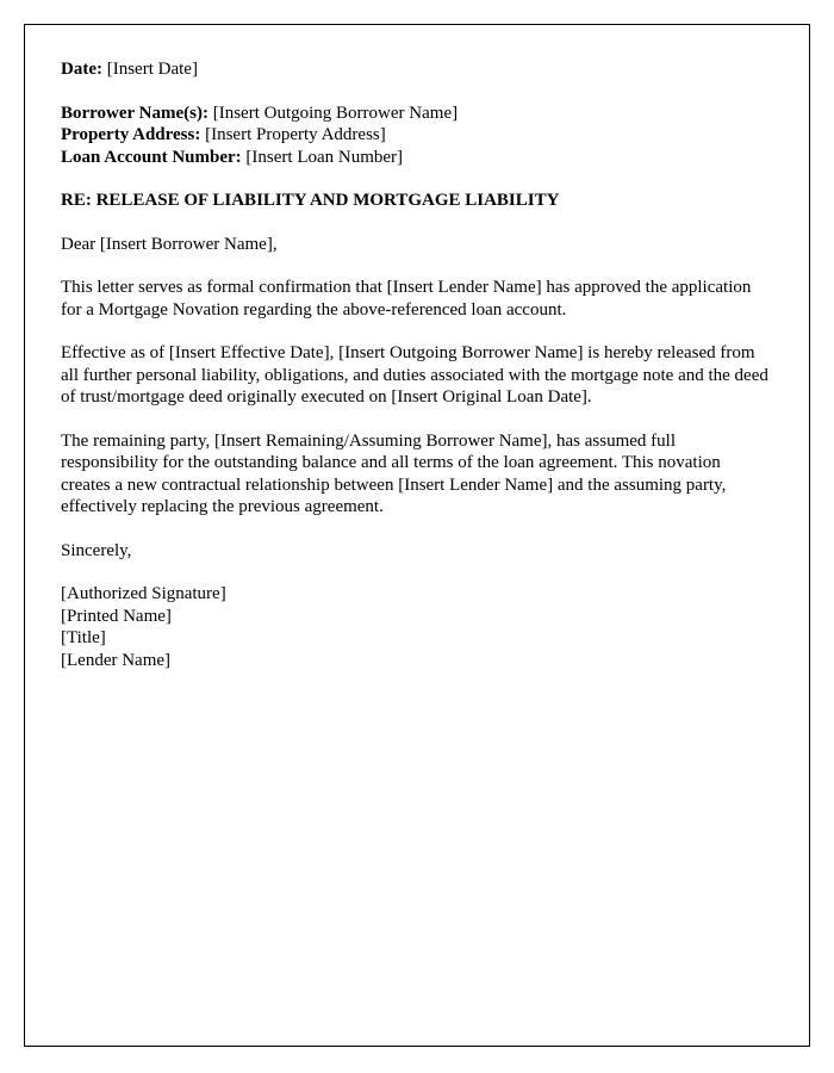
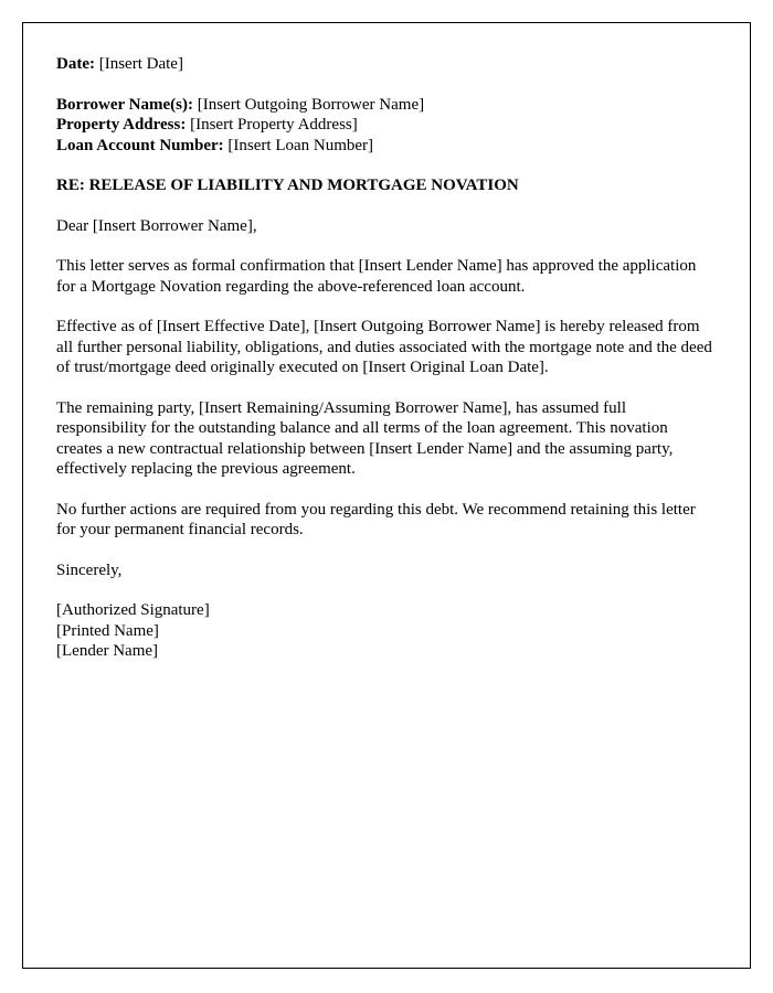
  Date: [Insert Date]
  Borrower Name(s): [Insert Outgoing Borrower Name]
  Property Address: [Insert Property Address]
  Loan Account Number: [Insert Loan Number]
- RE: RELEASE OF LIABILITY AND MORTGAGE LIABILITY
+ RE: RELEASE OF LIABILITY AND MORTGAGE NOVATION
  Dear [Insert Borrower Name],
  This letter serves as formal confirmation that [Insert Lender Name] has approved the application for a Mortgage Novation regarding the above-referenced loan account.
  Effective as of [Insert Effective Date], [Insert Outgoing Borrower Name] is hereby released from all further personal liability, obligations, and duties associated with the mortgage note and the deed of trust/mortgage deed originally executed on [Insert Original Loan Date].
  The remaining party, [Insert Remaining/Assuming Borrower Name], has assumed full responsibility for the outstanding balance and all terms of the loan agreement. This novation creates a new contractual relationship between [Insert Lender Name] and the assuming party, effectively replacing the previous agreement.
+ No further actions are required from you regarding this debt. We recommend retaining this letter for your permanent financial records.
  Sincerely,
  [Authorized Signature]
  [Printed Name]
- [Title]
  [Lender Name]
